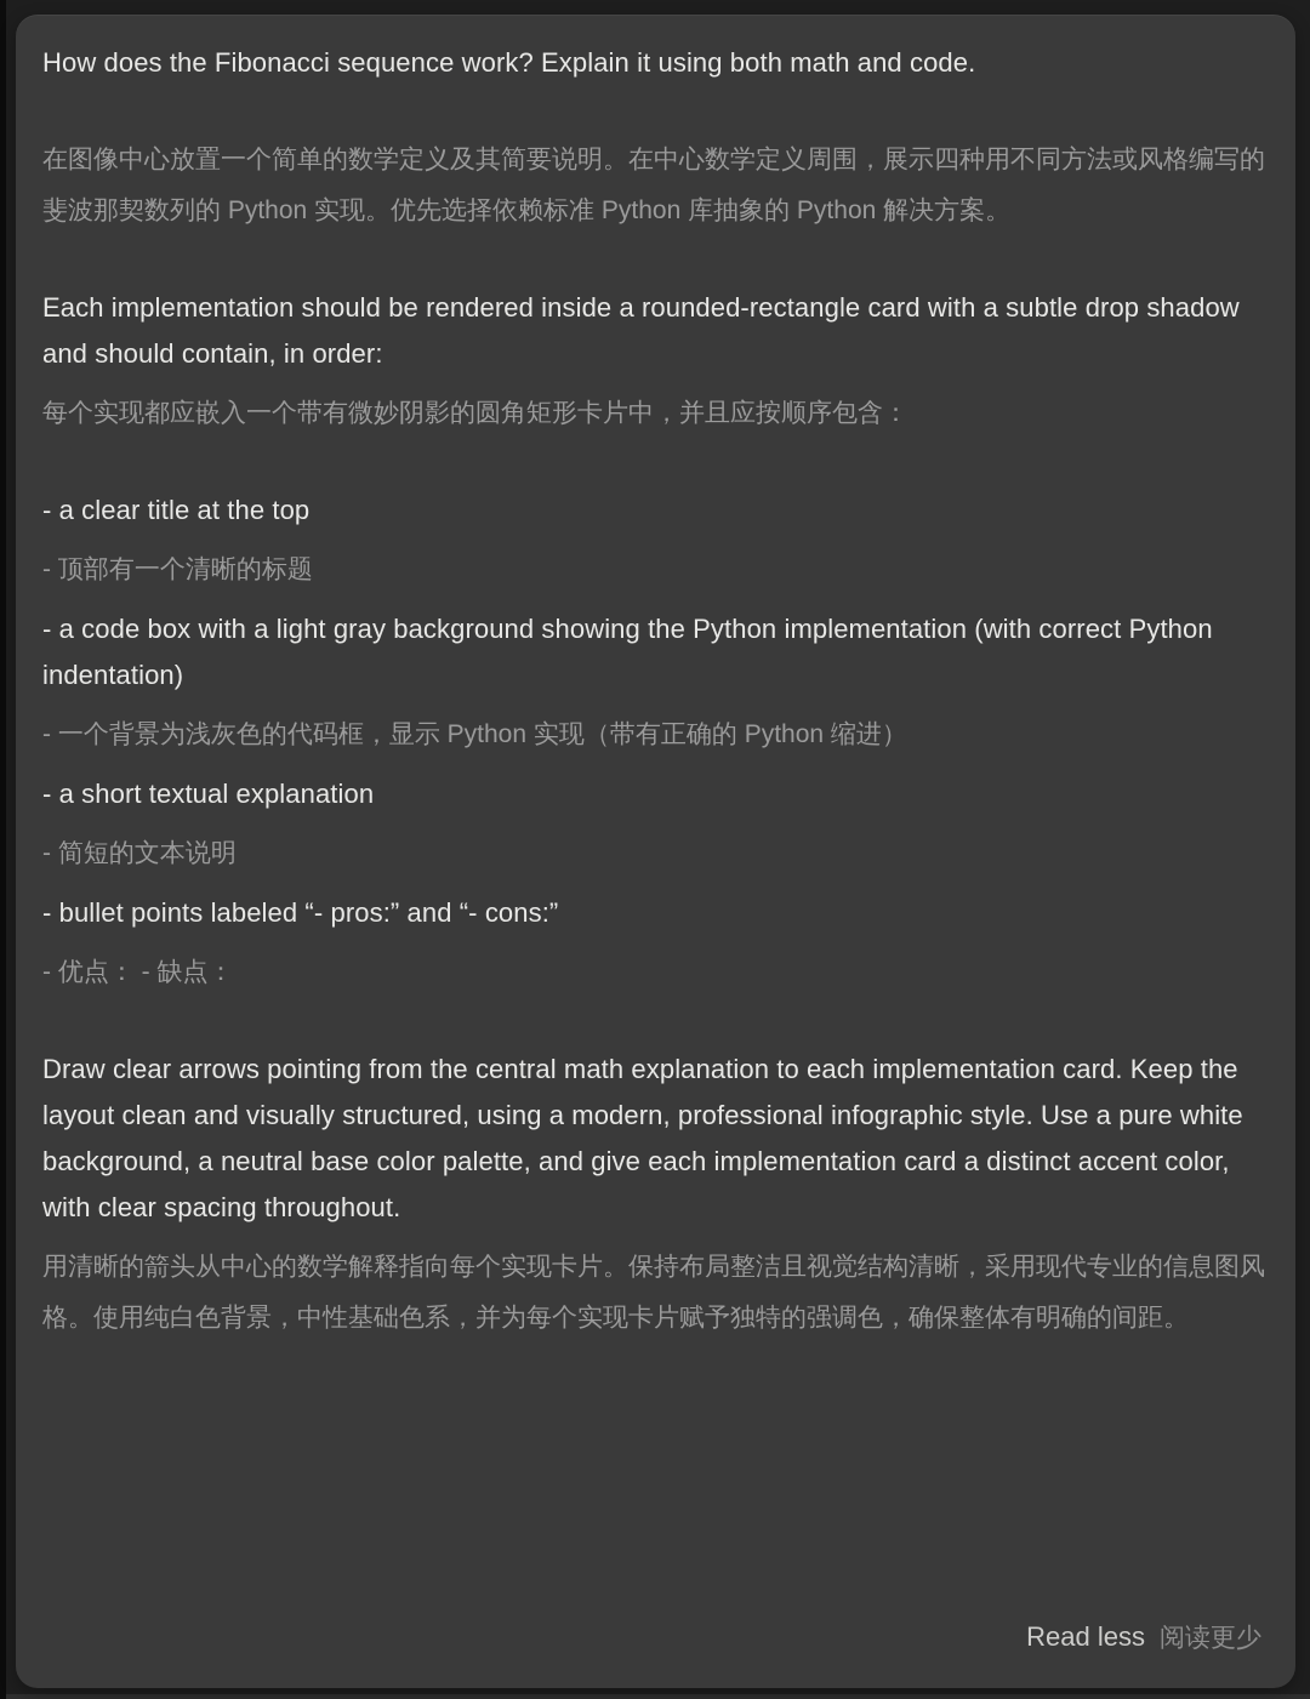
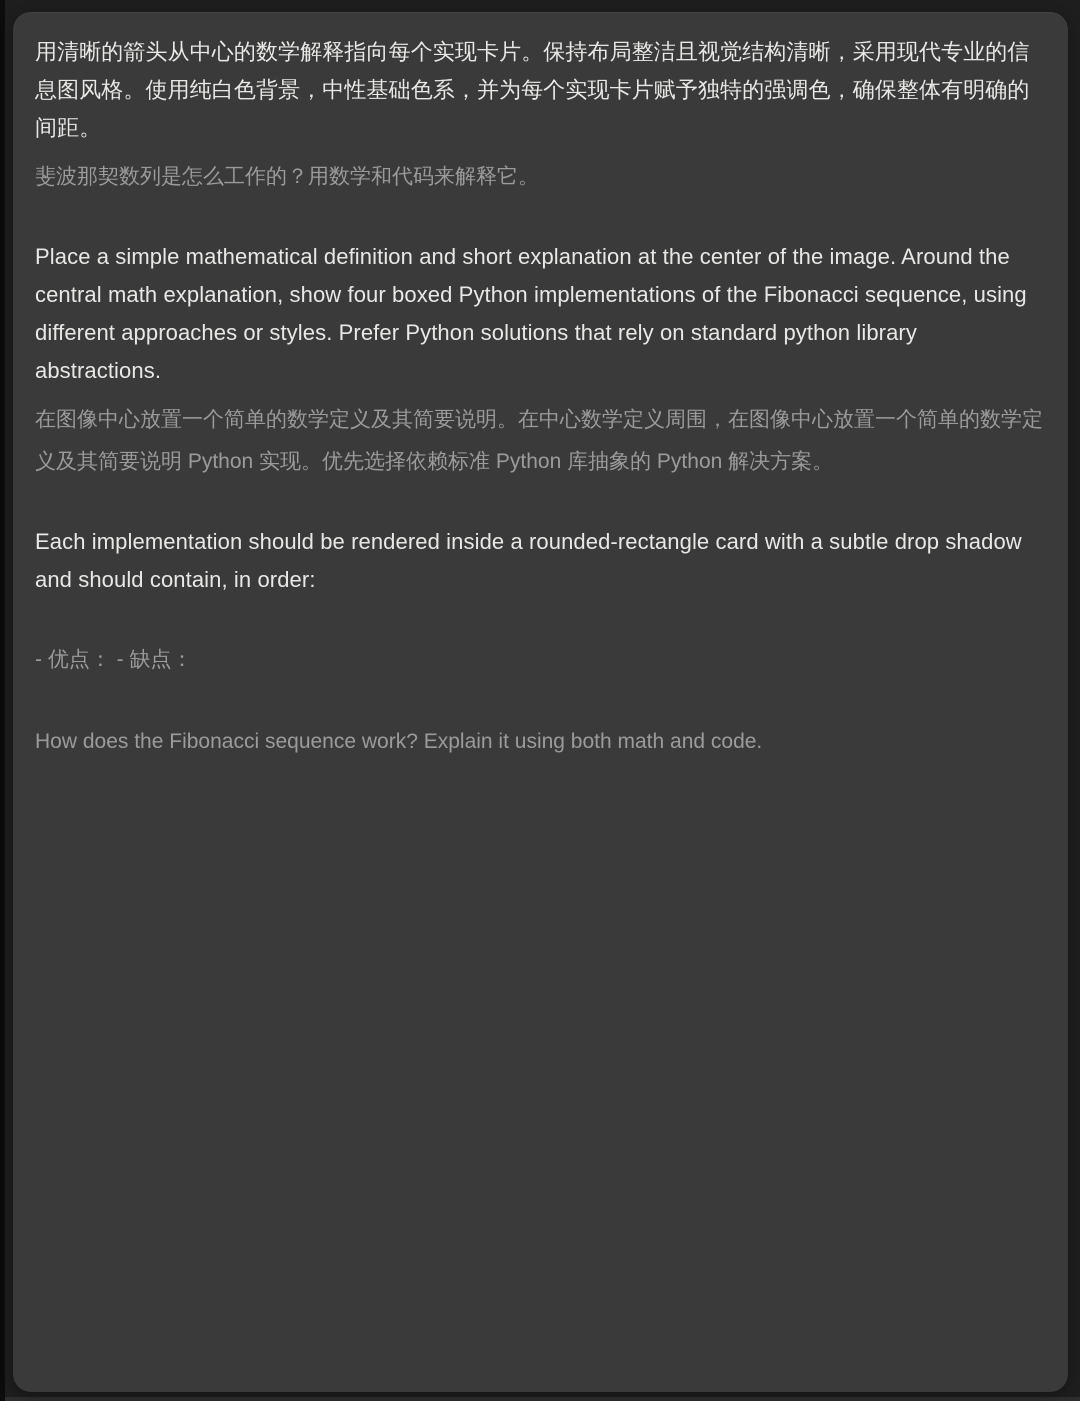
- How does the Fibonacci sequence work? Explain it using both math and code.
+ 用清晰的箭头从中心的数学解释指向每个实现卡片。保持布局整洁且视觉结构清晰，采用现代专业的信息图风格。使用纯白色背景，中性基础色系，并为每个实现卡片赋予独特的强调色，确保整体有明确的间距。
+ 斐波那契数列是怎么工作的？用数学和代码来解释它。
+ Place a simple mathematical definition and short explanation at the center of the image. Around the central math explanation, show four boxed Python implementations of the Fibonacci sequence, using different approaches or styles. Prefer Python solutions that rely on standard python library abstractions.
- 在图像中心放置一个简单的数学定义及其简要说明。在中心数学定义周围，展示四种用不同方法或风格编写的斐波那契数列的 Python 实现。优先选择依赖标准 Python 库抽象的 Python 解决方案。
+ 在图像中心放置一个简单的数学定义及其简要说明。在中心数学定义周围，在图像中心放置一个简单的数学定义及其简要说明 Python 实现。优先选择依赖标准 Python 库抽象的 Python 解决方案。
  Each implementation should be rendered inside a rounded-rectangle card with a subtle drop shadow and should contain, in order:
- 每个实现都应嵌入一个带有微妙阴影的圆角矩形卡片中，并且应按顺序包含：
- - a clear title at the top
- - 顶部有一个清晰的标题
- - a code box with a light gray background showing the Python implementation (with correct Python indentation)
- - 一个背景为浅灰色的代码框，显示 Python 实现（带有正确的 Python 缩进）
- - a short textual explanation
- - 简短的文本说明
- - bullet points labeled “- pros:” and “- cons:”
  - 优点： - 缺点：
- Draw clear arrows pointing from the central math explanation to each implementation card. Keep the layout clean and visually structured, using a modern, professional infographic style. Use a pure white background, a neutral base color palette, and give each implementation card a distinct accent color, with clear spacing throughout.
- 用清晰的箭头从中心的数学解释指向每个实现卡片。保持布局整洁且视觉结构清晰，采用现代专业的信息图风格。使用纯白色背景，中性基础色系，并为每个实现卡片赋予独特的强调色，确保整体有明确的间距。
+ How does the Fibonacci sequence work? Explain it using both math and code.
- Read less
- 阅读更少
